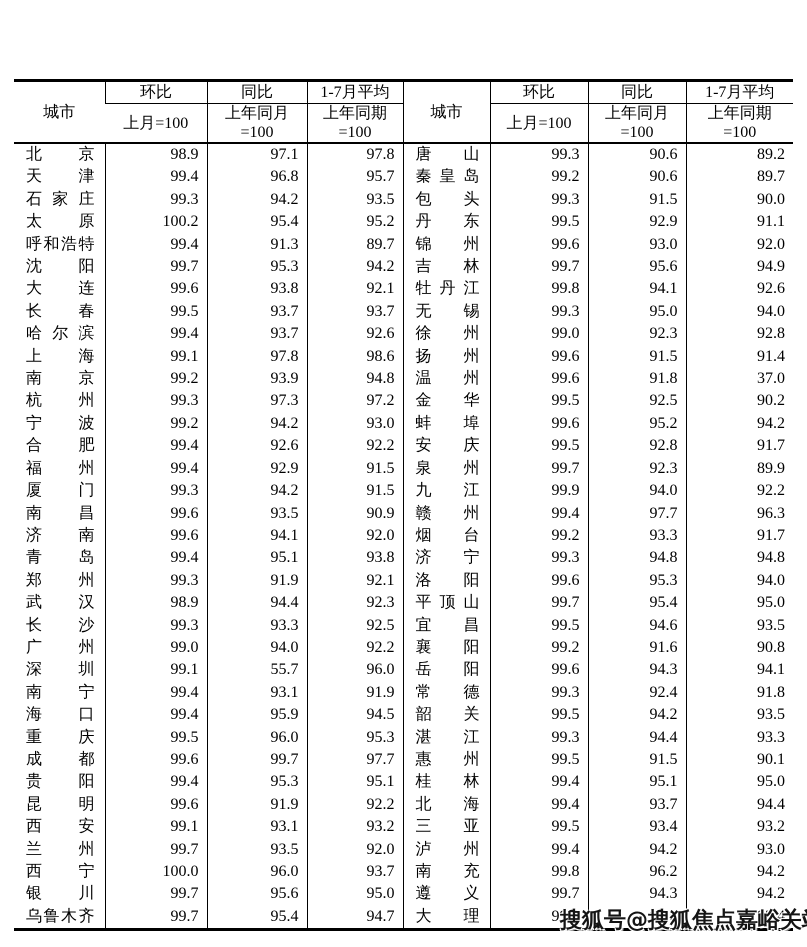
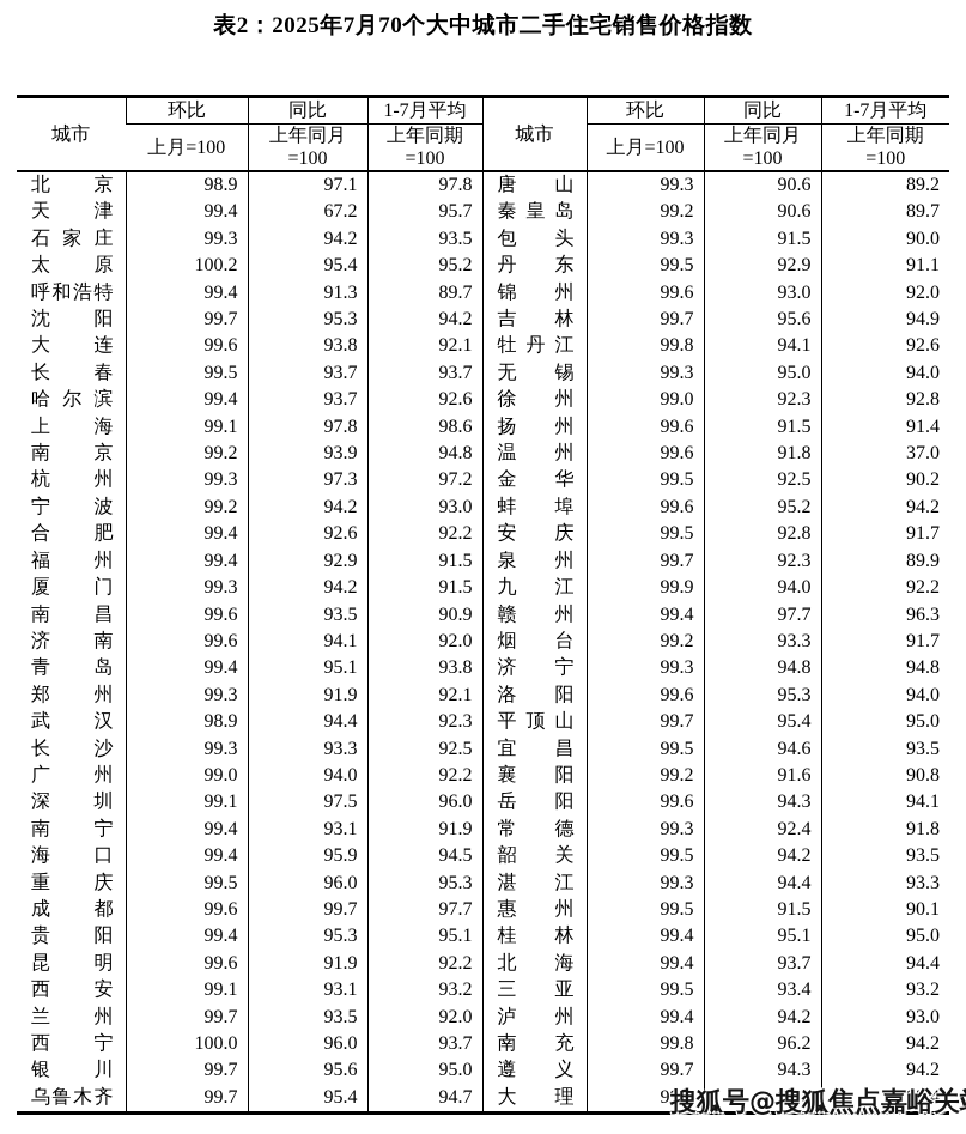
+ 表2：2025年7月70个大中城市二手住宅销售价格指数
  城市	环比	同比	1-7月平均	城市	环比	同比	1-7月平均
  上月=100	上年同月 =100	上年同期 =100	上月=100	上年同月 =100	上年同期 =100
  北 京	98.9	97.1	97.8	唐 山	99.3	90.6	89.2
- 天 津	99.4	96.8	95.7	秦 皇 岛	99.2	90.6	89.7
+ 天 津	99.4	67.2	95.7	秦 皇 岛	99.2	90.6	89.7
  石 家 庄	99.3	94.2	93.5	包 头	99.3	91.5	90.0
  太 原	100.2	95.4	95.2	丹 东	99.5	92.9	91.1
  呼和浩特	99.4	91.3	89.7	锦 州	99.6	93.0	92.0
  沈 阳	99.7	95.3	94.2	吉 林	99.7	95.6	94.9
  大 连	99.6	93.8	92.1	牡 丹 江	99.8	94.1	92.6
  长 春	99.5	93.7	93.7	无 锡	99.3	95.0	94.0
  哈 尔 滨	99.4	93.7	92.6	徐 州	99.0	92.3	92.8
  上 海	99.1	97.8	98.6	扬 州	99.6	91.5	91.4
  南 京	99.2	93.9	94.8	温 州	99.6	91.8	37.0
  杭 州	99.3	97.3	97.2	金 华	99.5	92.5	90.2
  宁 波	99.2	94.2	93.0	蚌 埠	99.6	95.2	94.2
  合 肥	99.4	92.6	92.2	安 庆	99.5	92.8	91.7
  福 州	99.4	92.9	91.5	泉 州	99.7	92.3	89.9
  厦 门	99.3	94.2	91.5	九 江	99.9	94.0	92.2
  南 昌	99.6	93.5	90.9	赣 州	99.4	97.7	96.3
  济 南	99.6	94.1	92.0	烟 台	99.2	93.3	91.7
  青 岛	99.4	95.1	93.8	济 宁	99.3	94.8	94.8
  郑 州	99.3	91.9	92.1	洛 阳	99.6	95.3	94.0
  武 汉	98.9	94.4	92.3	平 顶 山	99.7	95.4	95.0
  长 沙	99.3	93.3	92.5	宜 昌	99.5	94.6	93.5
  广 州	99.0	94.0	92.2	襄 阳	99.2	91.6	90.8
- 深 圳	99.1	55.7	96.0	岳 阳	99.6	94.3	94.1
+ 深 圳	99.1	97.5	96.0	岳 阳	99.6	94.3	94.1
  南 宁	99.4	93.1	91.9	常 德	99.3	92.4	91.8
  海 口	99.4	95.9	94.5	韶 关	99.5	94.2	93.5
  重 庆	99.5	96.0	95.3	湛 江	99.3	94.4	93.3
  成 都	99.6	99.7	97.7	惠 州	99.5	91.5	90.1
  贵 阳	99.4	95.3	95.1	桂 林	99.4	95.1	95.0
  昆 明	99.6	91.9	92.2	北 海	99.4	93.7	94.4
  西 安	99.1	93.1	93.2	三 亚	99.5	93.4	93.2
  兰 州	99.7	93.5	92.0	泸 州	99.4	94.2	93.0
  西 宁	100.0	96.0	93.7	南 充	99.8	96.2	94.2
  银 川	99.7	95.6	95.0	遵 义	99.7	94.3	94.2
  乌鲁木齐	99.7	95.4	94.7	大 理	99.6	94.8	93.4
  搜狐号@搜狐焦点嘉峪关
